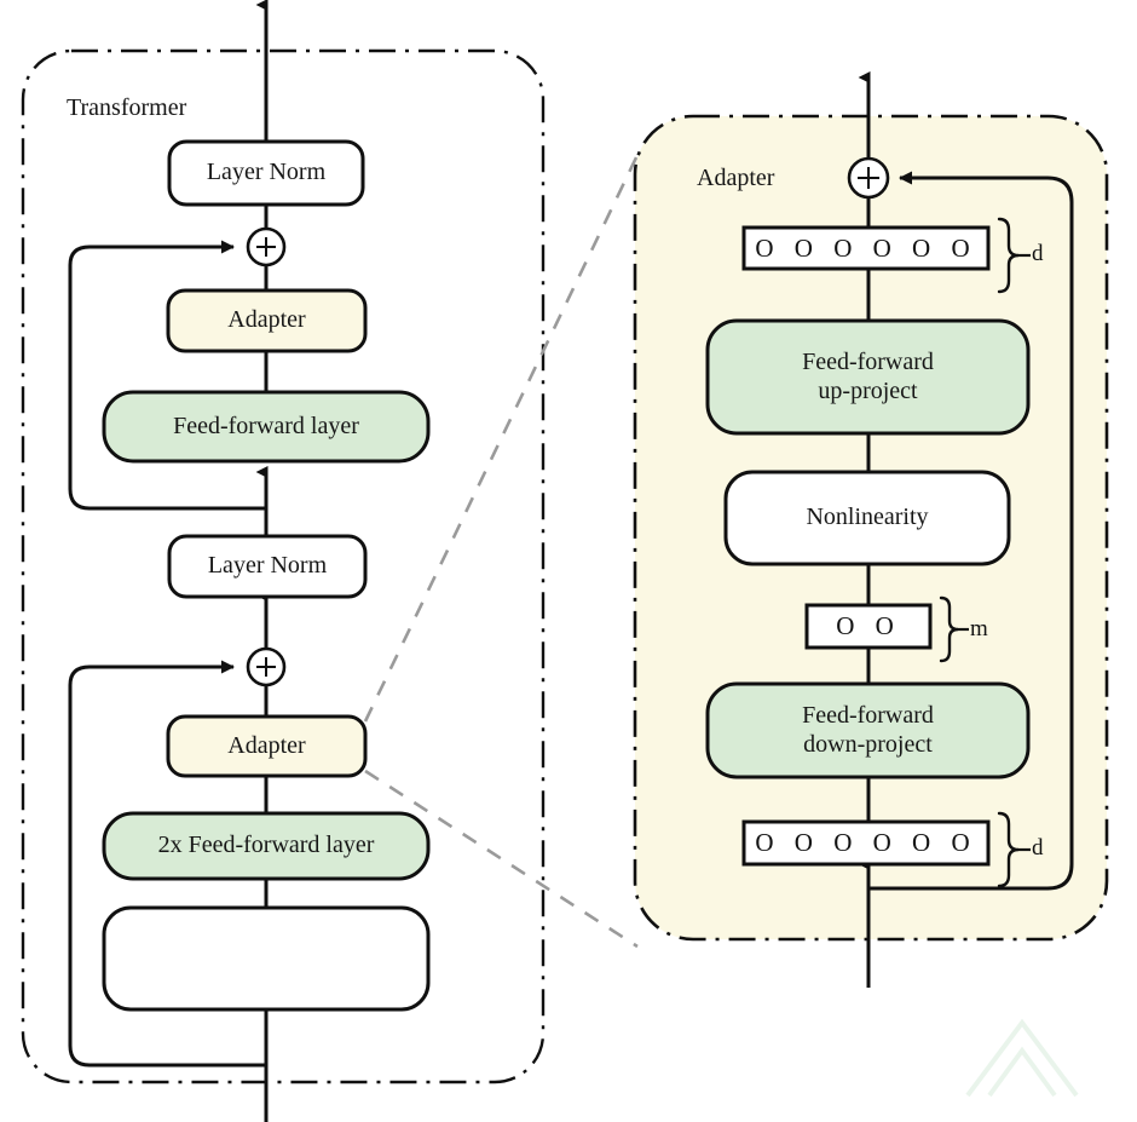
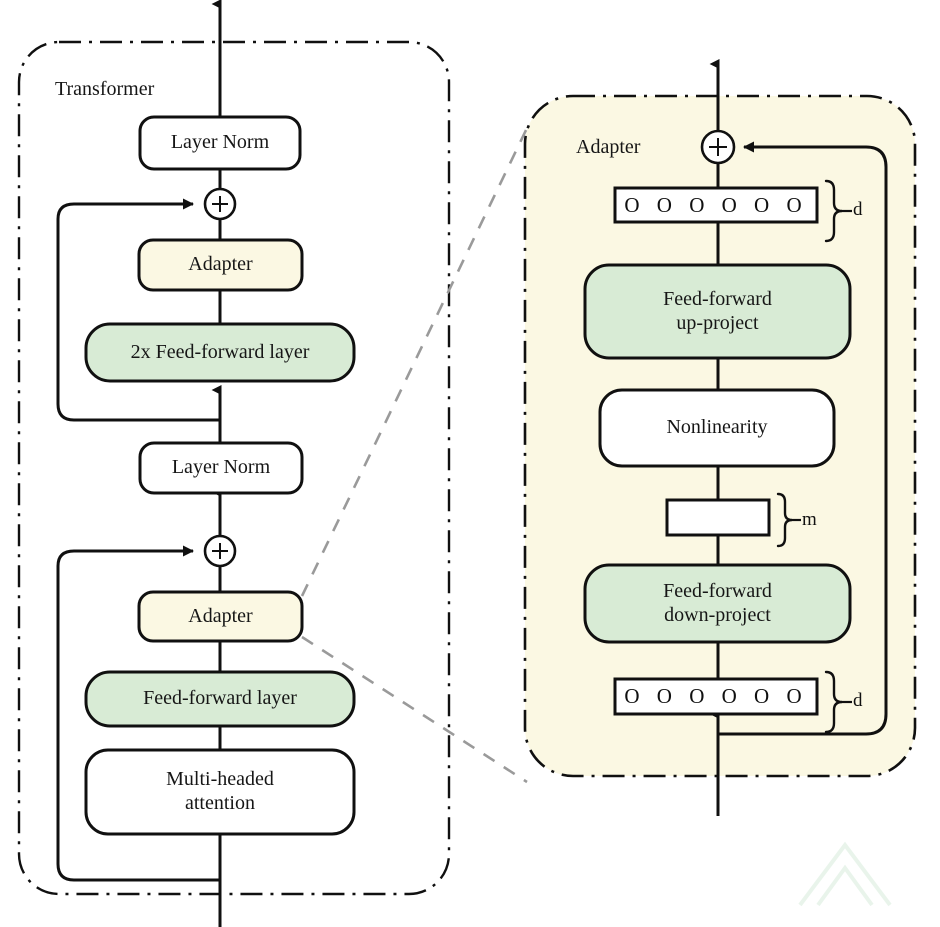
  Transformer
  Layer Norm
  Adapter
- Feed-forward layer
+ 2x Feed-forward layer
  Layer Norm
  Adapter
- 2x Feed-forward layer
+ Feed-forward layer
+ Multi-headed
+ attention
  Adapter
  O O O O O O
  Feed-forward
  up-project
  Nonlinearity
- O O
  Feed-forward
  down-project
  O O O O O O
  d
  m
  d
